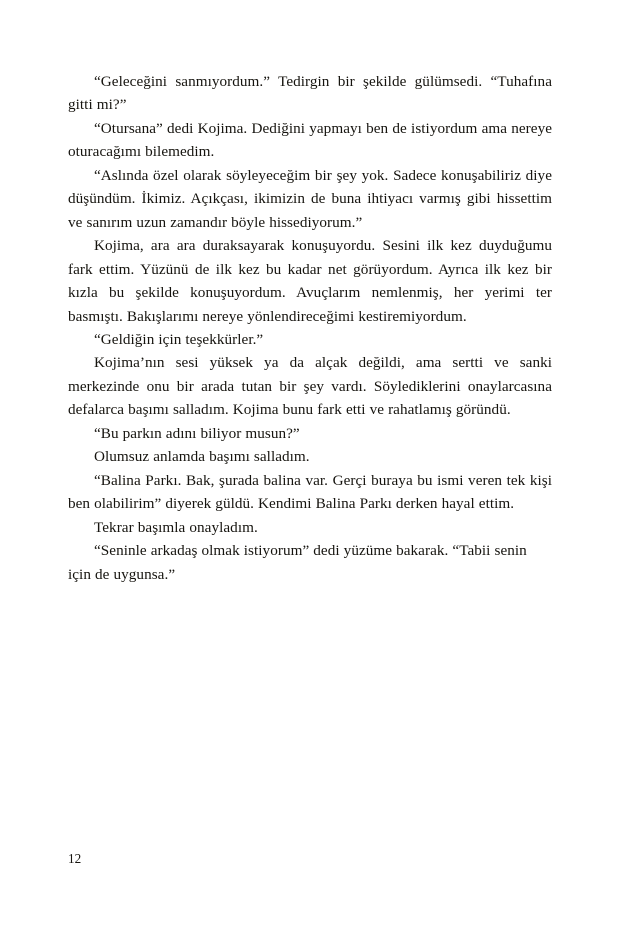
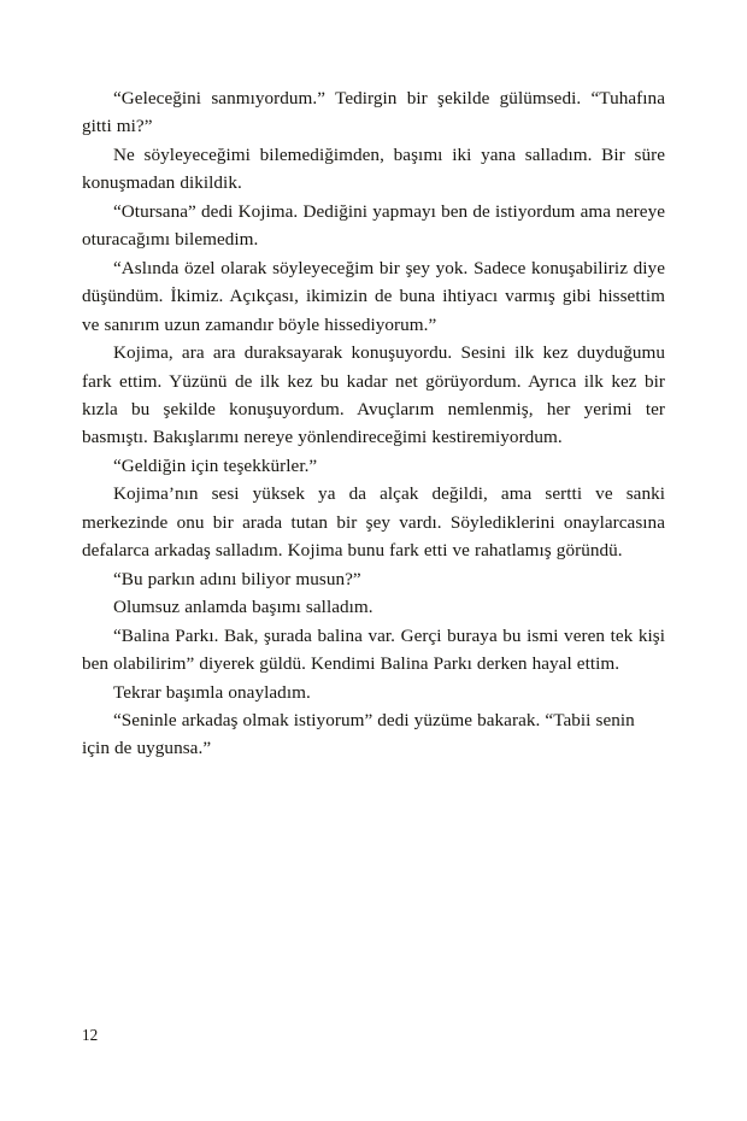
  “Geleceğini sanmıyordum.” Tedirgin bir şekilde gülümsedi. “Tuhafına gitti mi?”
+ Ne söyleyeceğimi bilemediğimden, başımı iki yana salladım. Bir süre konuşmadan dikildik.
  “Otursana” dedi Kojima. Dediğini yapmayı ben de istiyordum ama nereye oturacağımı bilemedim.
  “Aslında özel olarak söyleyeceğim bir şey yok. Sadece konuşabiliriz diye düşündüm. İkimiz. Açıkçası, ikimizin de buna ihtiyacı varmış gibi hissettim ve sanırım uzun zamandır böyle hissediyorum.”
  Kojima, ara ara duraksayarak konuşuyordu. Sesini ilk kez duyduğumu fark ettim. Yüzünü de ilk kez bu kadar net görüyordum. Ayrıca ilk kez bir kızla bu şekilde konuşuyordum. Avuçlarım nemlenmiş, her yerimi ter basmıştı. Bakışlarımı nereye yönlendireceğimi kestiremiyordum.
  “Geldiğin için teşekkürler.”
- Kojima’nın sesi yüksek ya da alçak değildi, ama sertti ve sanki merkezinde onu bir arada tutan bir şey vardı. Söylediklerini onaylarcasına defalarca başımı salladım. Kojima bunu fark etti ve rahatlamış göründü.
+ Kojima’nın sesi yüksek ya da alçak değildi, ama sertti ve sanki merkezinde onu bir arada tutan bir şey vardı. Söylediklerini onaylarcasına defalarca arkadaş salladım. Kojima bunu fark etti ve rahatlamış göründü.
  “Bu parkın adını biliyor musun?”
  Olumsuz anlamda başımı salladım.
  “Balina Parkı. Bak, şurada balina var. Gerçi buraya bu ismi veren tek kişi ben olabilirim” diyerek güldü. Kendimi Balina Parkı derken hayal ettim.
  Tekrar başımla onayladım.
  “Seninle arkadaş olmak istiyorum” dedi yüzüme bakarak. “Tabii senin için de uygunsa.”
  12
